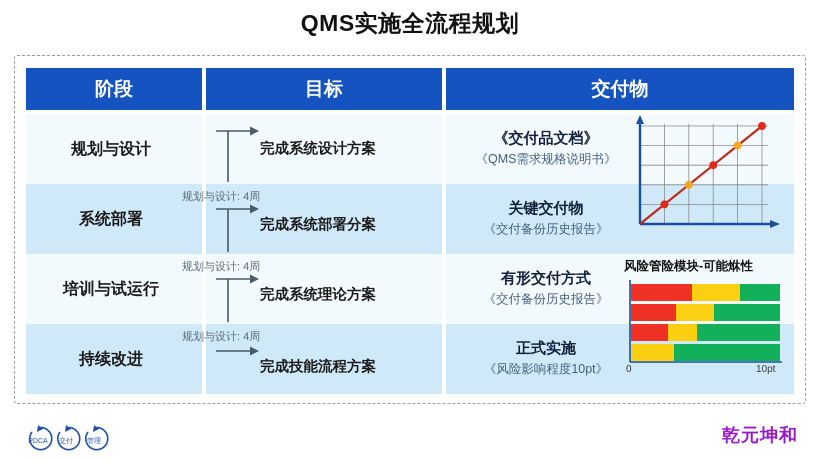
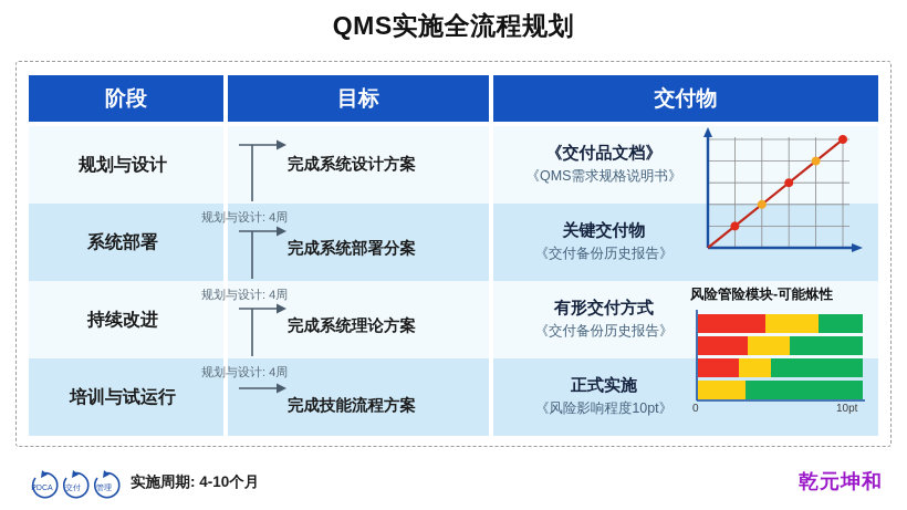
  QMS实施全流程规划
  阶段
  目标
  交付物
  规划与设计
  完成系统设计方案
  《交付品文档》
  《QMS需求规格说明书》
  系统部署
  规划与设计: 4周
  完成系统部署分案
  关键交付物
  《交付备份历史报告》
- 培训与试运行
+ 持续改进
  规划与设计: 4周
  完成系统理论方案
  有形交付方式
  《交付备份历史报告》
- 持续改进
+ 培训与试运行
  规划与设计: 4周
  完成技能流程方案
  正式实施
  《风险影响程度10pt》
  风险管险模块-可能烌性
  0
  10pt
+ 实施周期: 4-10个月
  乾元坤和
